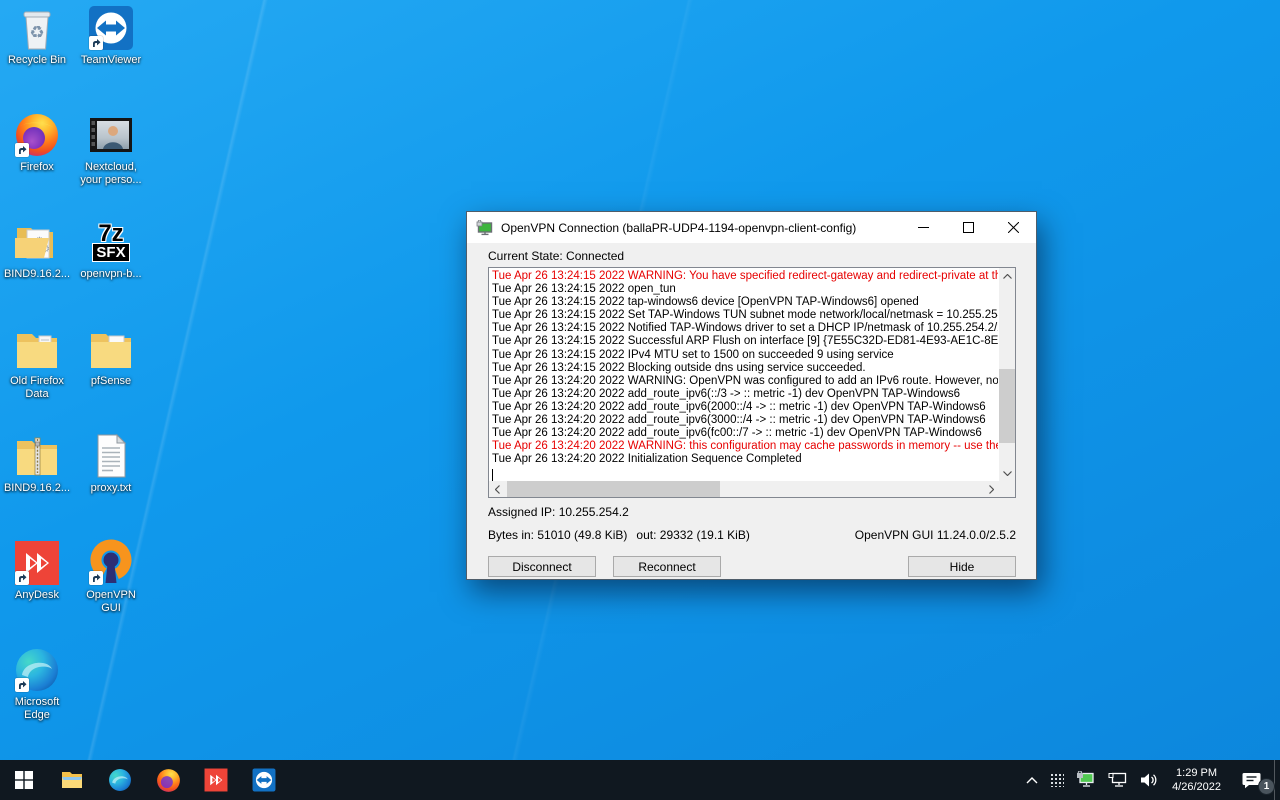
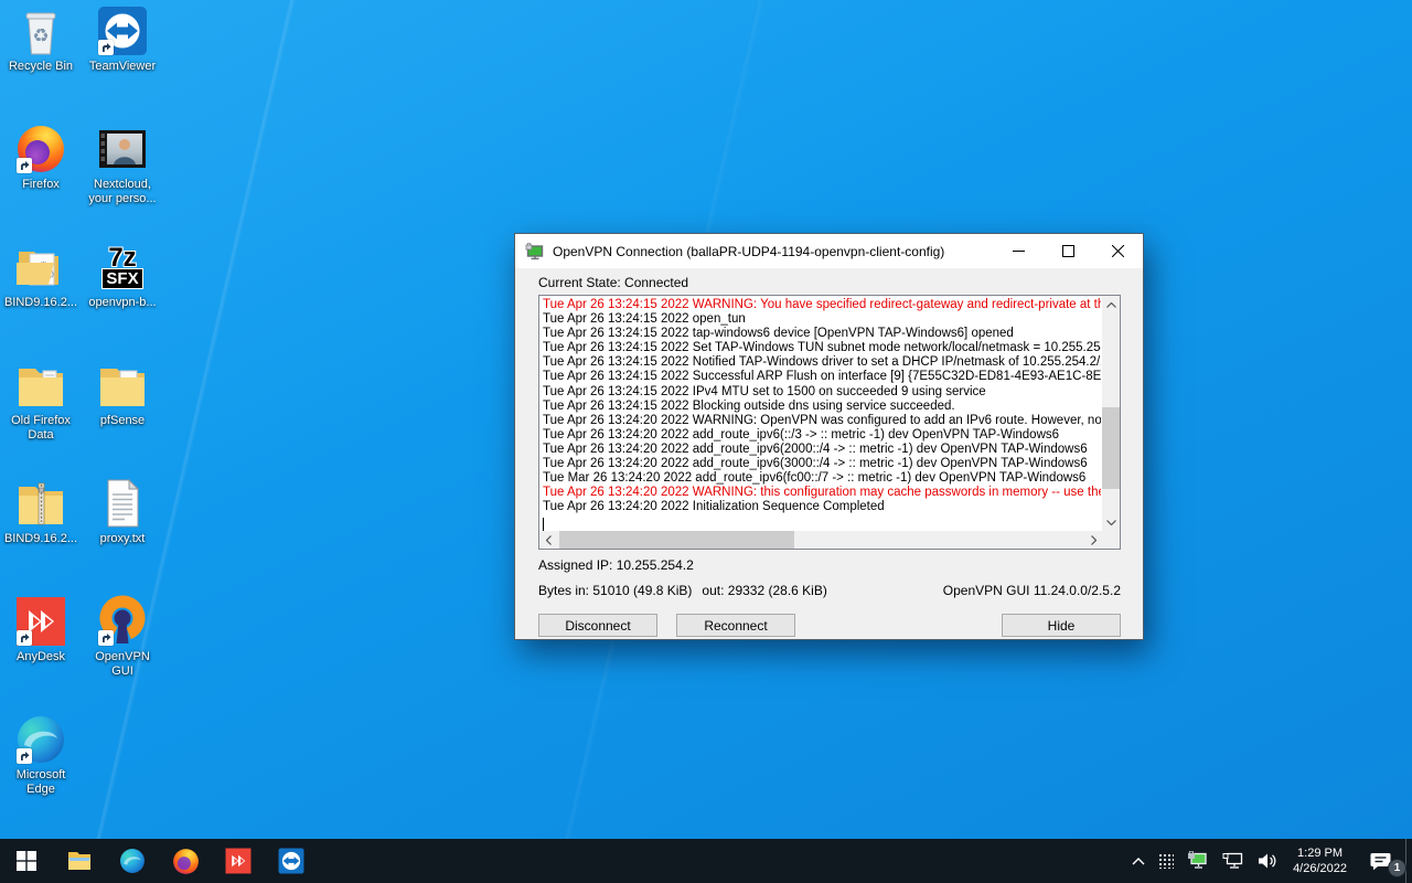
  ♻
  Recycle Bin
  TeamViewer
  Firefox
  Nextcloud, your perso...
  BIND9.16.2...
  7z
  SFX
  openvpn-b...
  Old Firefox Data
  pfSense
  BIND9.16.2...
  proxy.txt
  AnyDesk
  OpenVPN GUI
  Microsoft Edge
  OpenVPN Connection (ballaPR-UDP4-1194-openvpn-client-config)
  Current State: Connected
  Tue Apr 26 13:24:15 2022 WARNING: You have specified redirect-gateway and redirect-private at t
  Tue Apr 26 13:24:15 2022 open_tun
  Tue Apr 26 13:24:15 2022 tap-windows6 device [OpenVPN TAP-Windows6] opened
  Tue Apr 26 13:24:15 2022 Set TAP-Windows TUN subnet mode network/local/netmask = 10.255.25
  Tue Apr 26 13:24:15 2022 Notified TAP-Windows driver to set a DHCP IP/netmask of 10.255.254.2/
  Tue Apr 26 13:24:15 2022 Successful ARP Flush on interface [9] {7E55C32D-ED81-4E93-AE1C-8E
  Tue Apr 26 13:24:15 2022 IPv4 MTU set to 1500 on succeeded 9 using service
  Tue Apr 26 13:24:15 2022 Blocking outside dns using service succeeded.
  Tue Apr 26 13:24:20 2022 WARNING: OpenVPN was configured to add an IPv6 route. However, no
  Tue Apr 26 13:24:20 2022 add_route_ipv6(::/3 -> :: metric -1) dev OpenVPN TAP-Windows6
  Tue Apr 26 13:24:20 2022 add_route_ipv6(2000::/4 -> :: metric -1) dev OpenVPN TAP-Windows6
  Tue Apr 26 13:24:20 2022 add_route_ipv6(3000::/4 -> :: metric -1) dev OpenVPN TAP-Windows6
- Tue Apr 26 13:24:20 2022 add_route_ipv6(fc00::/7 -> :: metric -1) dev OpenVPN TAP-Windows6
+ Tue Mar 26 13:24:20 2022 add_route_ipv6(fc00::/7 -> :: metric -1) dev OpenVPN TAP-Windows6
  Tue Apr 26 13:24:20 2022 WARNING: this configuration may cache passwords in memory -- use th
  Tue Apr 26 13:24:20 2022 Initialization Sequence Completed
  Assigned IP: 10.255.254.2
- Bytes in: 51010 (49.8 KiB) out: 29332 (19.1 KiB)
+ Bytes in: 51010 (49.8 KiB) out: 29332 (28.6 KiB)
  OpenVPN GUI 11.24.0.0/2.5.2
  Disconnect
  Reconnect
  Hide
  1:29 PM
  4/26/2022
  1
